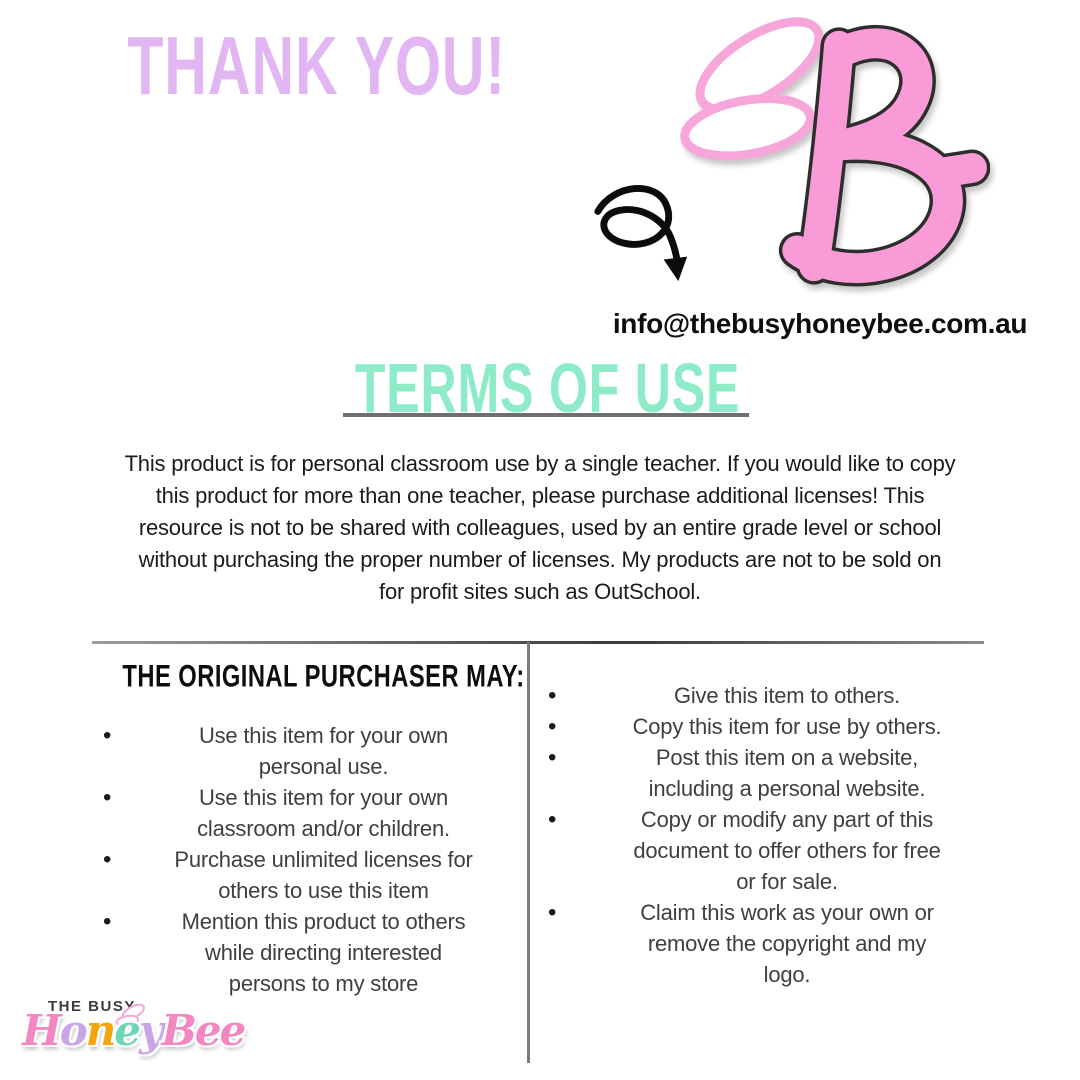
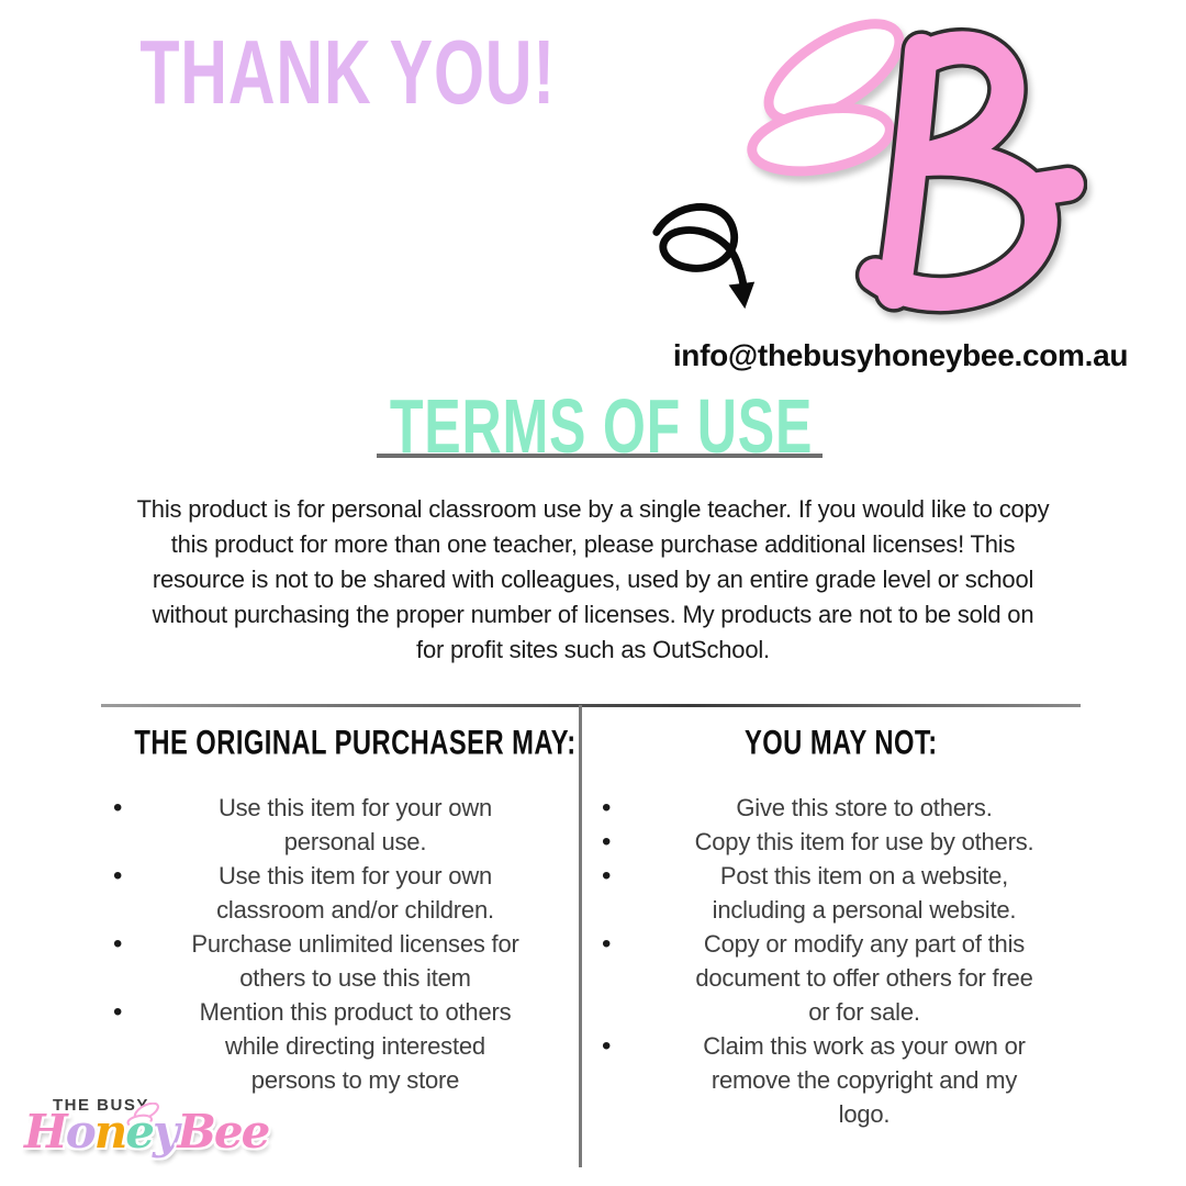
  THANK YOU!
  info@thebusyhoneybee.com.au
  TERMS OF USE
  This product is for personal classroom use by a single teacher. If you would like to copy
  this product for more than one teacher, please purchase additional licenses! This
  resource is not to be shared with colleagues, used by an entire grade level or school
  without purchasing the proper number of licenses. My products are not to be sold on
  for profit sites such as OutSchool.
  THE ORIGINAL PURCHASER MAY:
  •
  Use this item for your own
  personal use.
  •
  Use this item for your own
  classroom and/or children.
  •
  Purchase unlimited licenses for
  others to use this item
  •
  Mention this product to others
  while directing interested
  persons to my store
+ YOU MAY NOT:
  •
- Give this item to others.
+ Give this store to others.
  •
  Copy this item for use by others.
  •
  Post this item on a website,
  including a personal website.
  •
  Copy or modify any part of this
  document to offer others for free
  or for sale.
  •
  Claim this work as your own or
  remove the copyright and my
  logo.
  THE BUS
  HoneyBee
